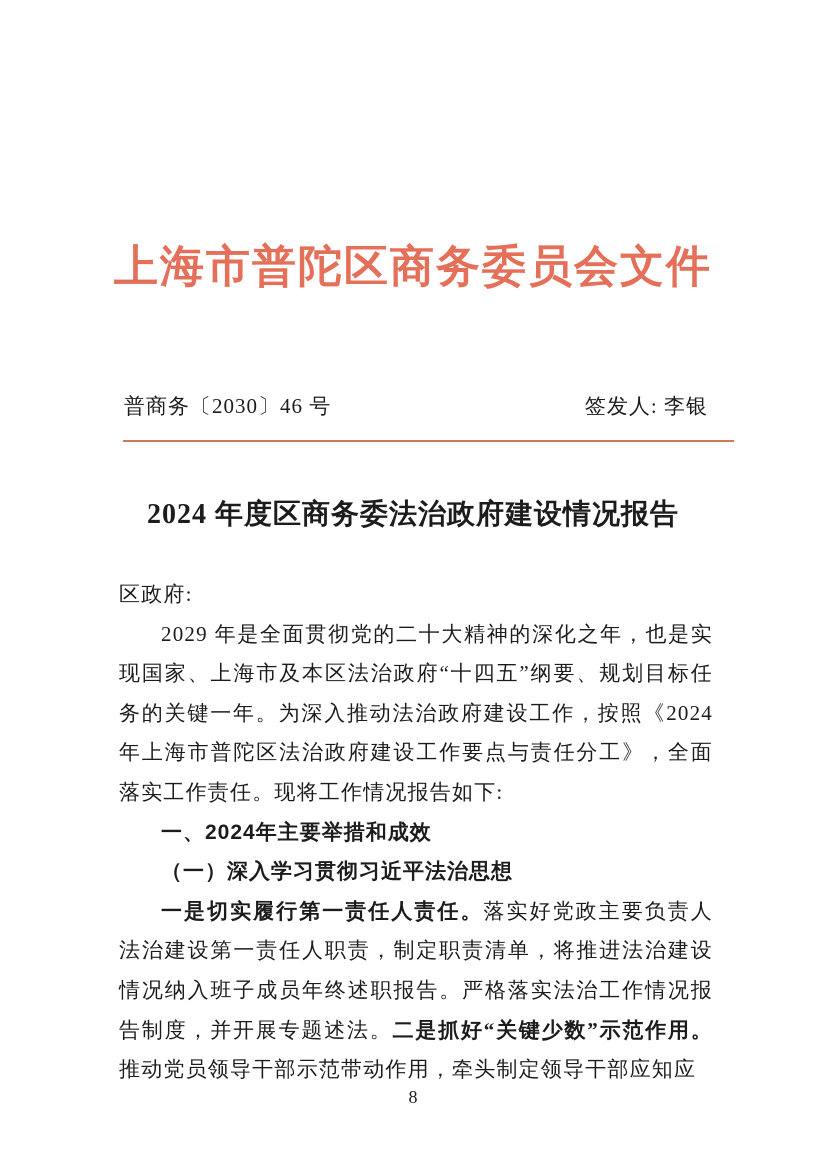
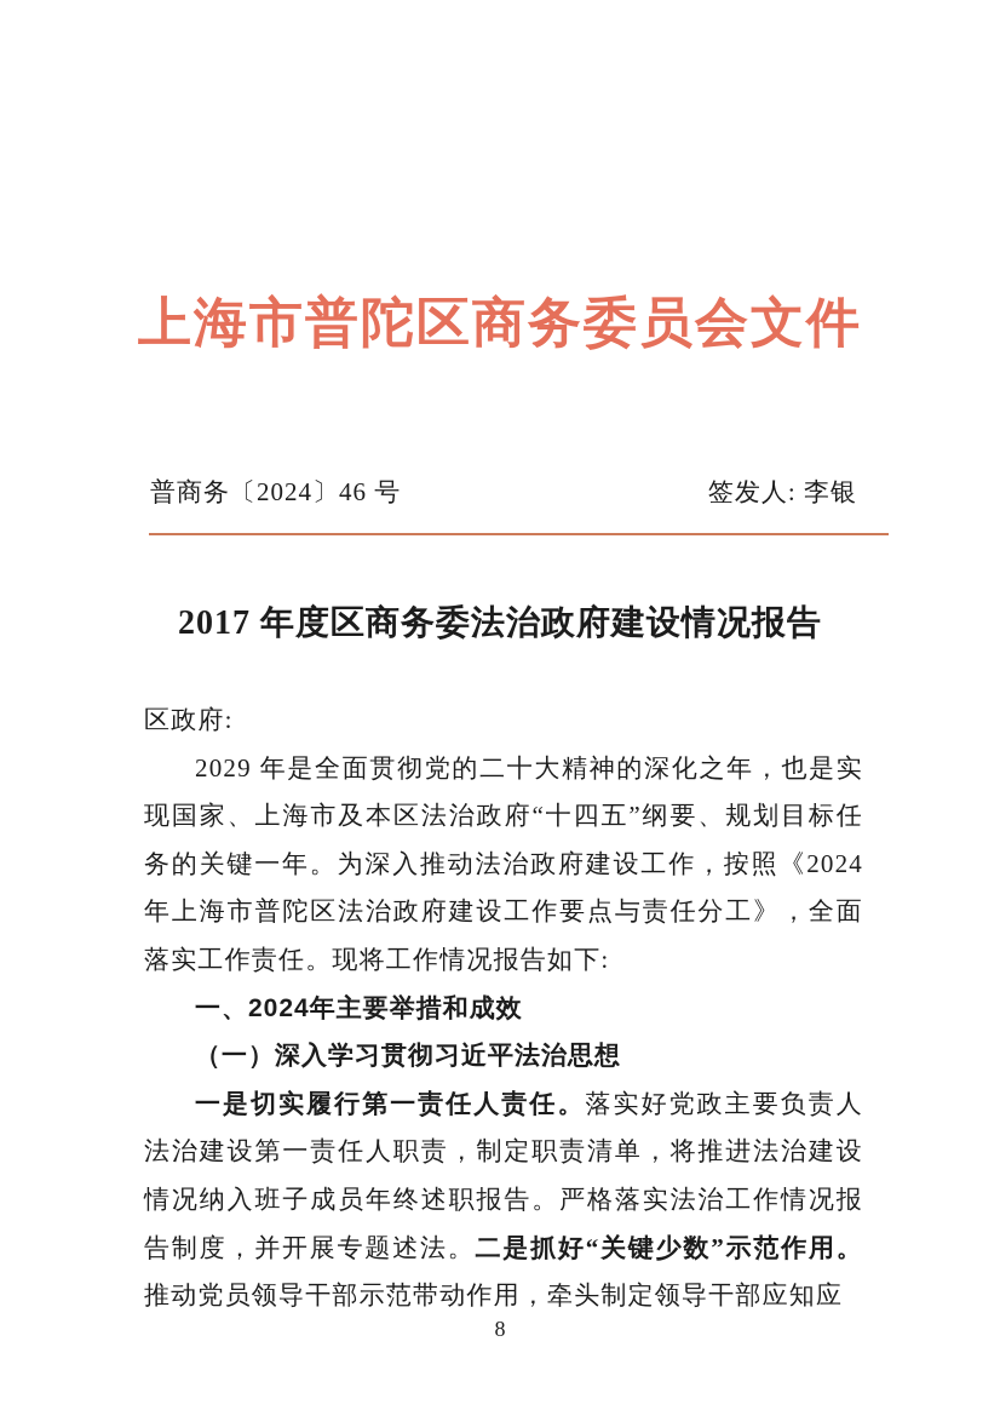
  上海市普陀区商务委员会文件
- 普商务〔2030〕46 号
+ 普商务〔2024〕46 号
  签发人: 李银
- 2024 年度区商务委法治政府建设情况报告
+ 2017 年度区商务委法治政府建设情况报告
  区政府:
  2029 年是全面贯彻党的二十大精神的深化之年，也是实现国家、上海市及本区法治政府“十四五”纲要、规划目标任务的关键一年。为深入推动法治政府建设工作，按照《2024年上海市普陀区法治政府建设工作要点与责任分工》，全面落实工作责任。现将工作情况报告如下:
  一、2024年主要举措和成效
  （一）深入学习贯彻习近平法治思想
  一是切实履行第一责任人责任。落实好党政主要负责人法治建设第一责任人职责，制定职责清单，将推进法治建设情况纳入班子成员年终述职报告。严格落实法治工作情况报告制度，并开展专题述法。二是抓好“关键少数”示范作用。推动党员领导干部示范带动作用，牵头制定领导干部应知应
  8
